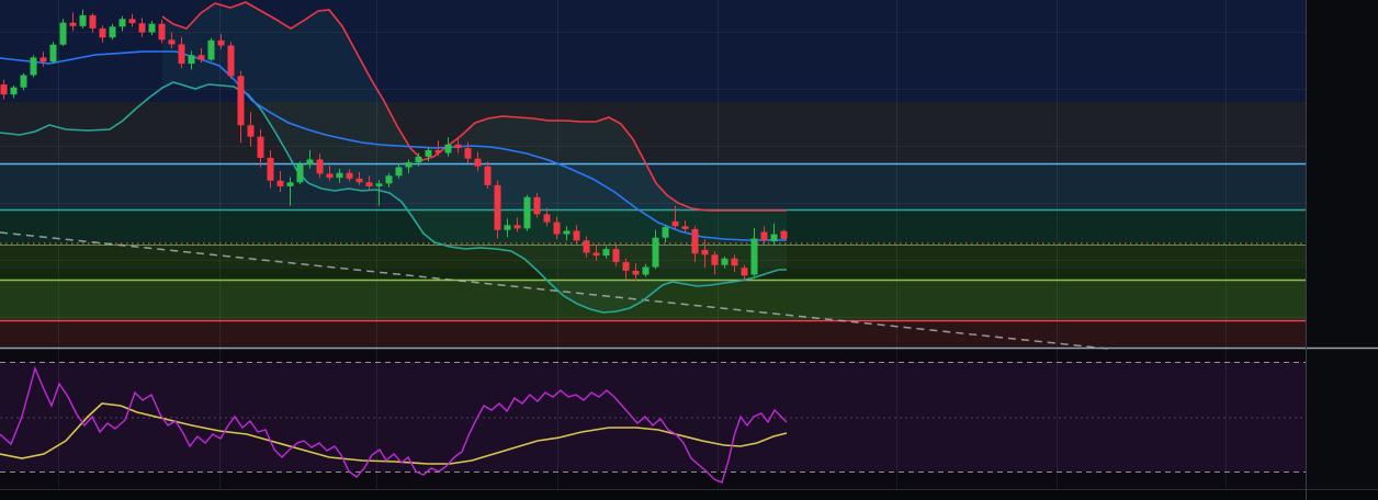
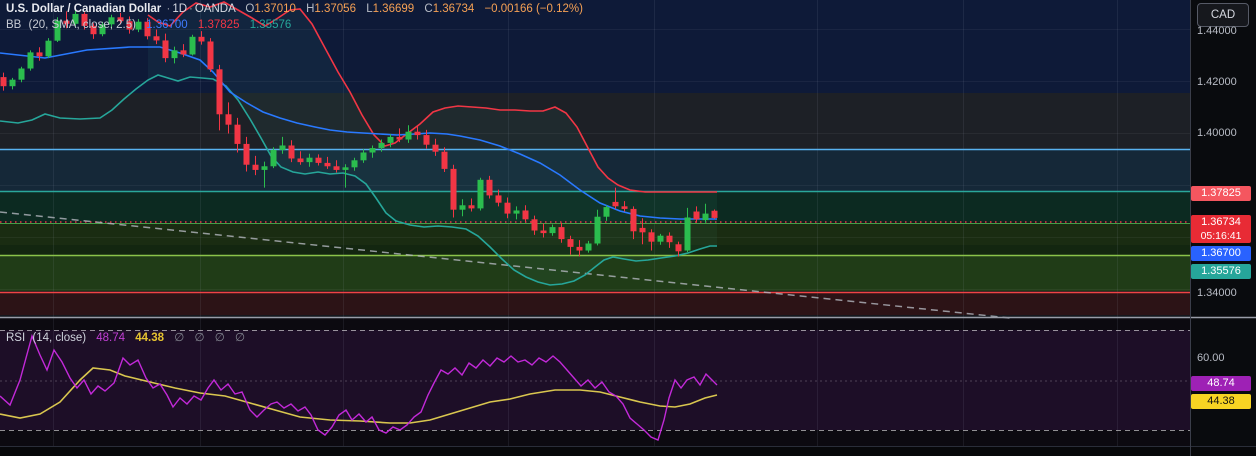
+ U.S. Dollar / Canadian Dollar · 1D · OANDA O1.37010 H1.37056 L1.36699 C1.36734 −0.00166 (−0.12%)
+ BB (20, SMA, close, 2.5) 1.36700 1.37825 1.35576
+ RSI (14, close) 48.74 44.38 ∅ ∅ ∅ ∅
+ CAD
+ 1.44000
+ 1.42000
+ 1.40000
+ 1.34000
+ 60.00
+ 1.37825
+ 1.36734
+ 05:16:41
+ 1.36700
+ 1.35576
+ 48.74
+ 44.38
